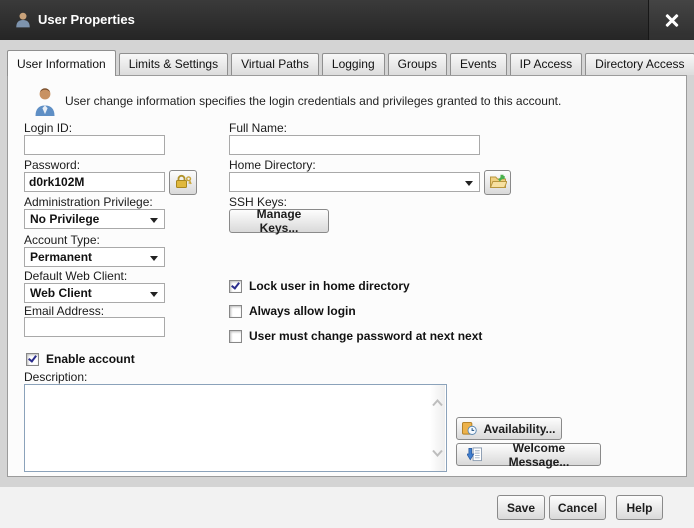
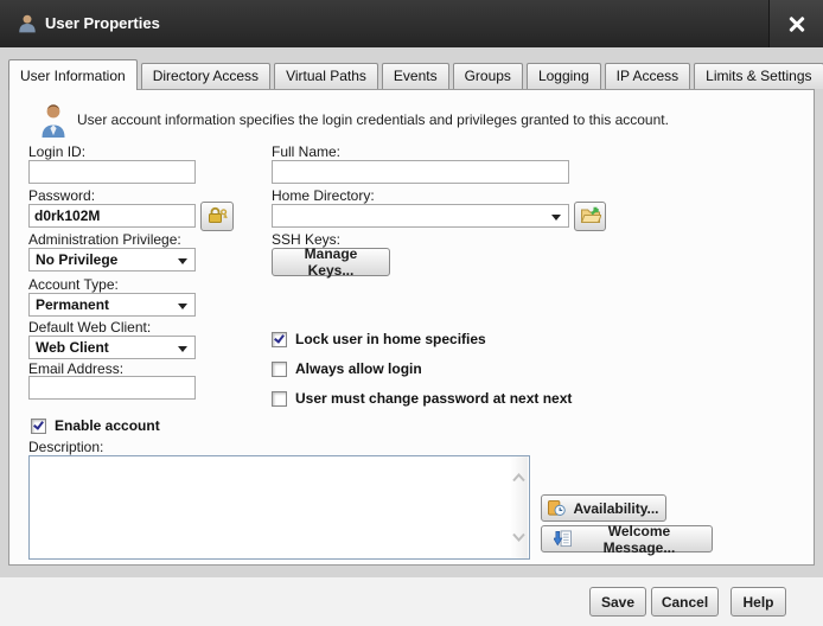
  User Properties
  User Information
- Limits & Settings
+ Directory Access
  Virtual Paths
- Logging
+ Events
  Groups
- Events
+ Logging
  IP Access
- Directory Access
+ Limits & Settings
- User change information specifies the login credentials and privileges granted to this account.
+ User account information specifies the login credentials and privileges granted to this account.
  Login ID:
  Password:
  d0rk102M
  Administration Privilege:
  No Privilege
  Account Type:
  Permanent
  Default Web Client:
  Web Client
  Email Address:
  Full Name:
  Home Directory:
  SSH Keys:
  Manage Keys...
- Lock user in home directory
+ Lock user in home specifies
  Always allow login
  User must change password at next next
  Enable account
  Description:
  Availability...
  Welcome Message...
  Save
  Cancel
  Help
